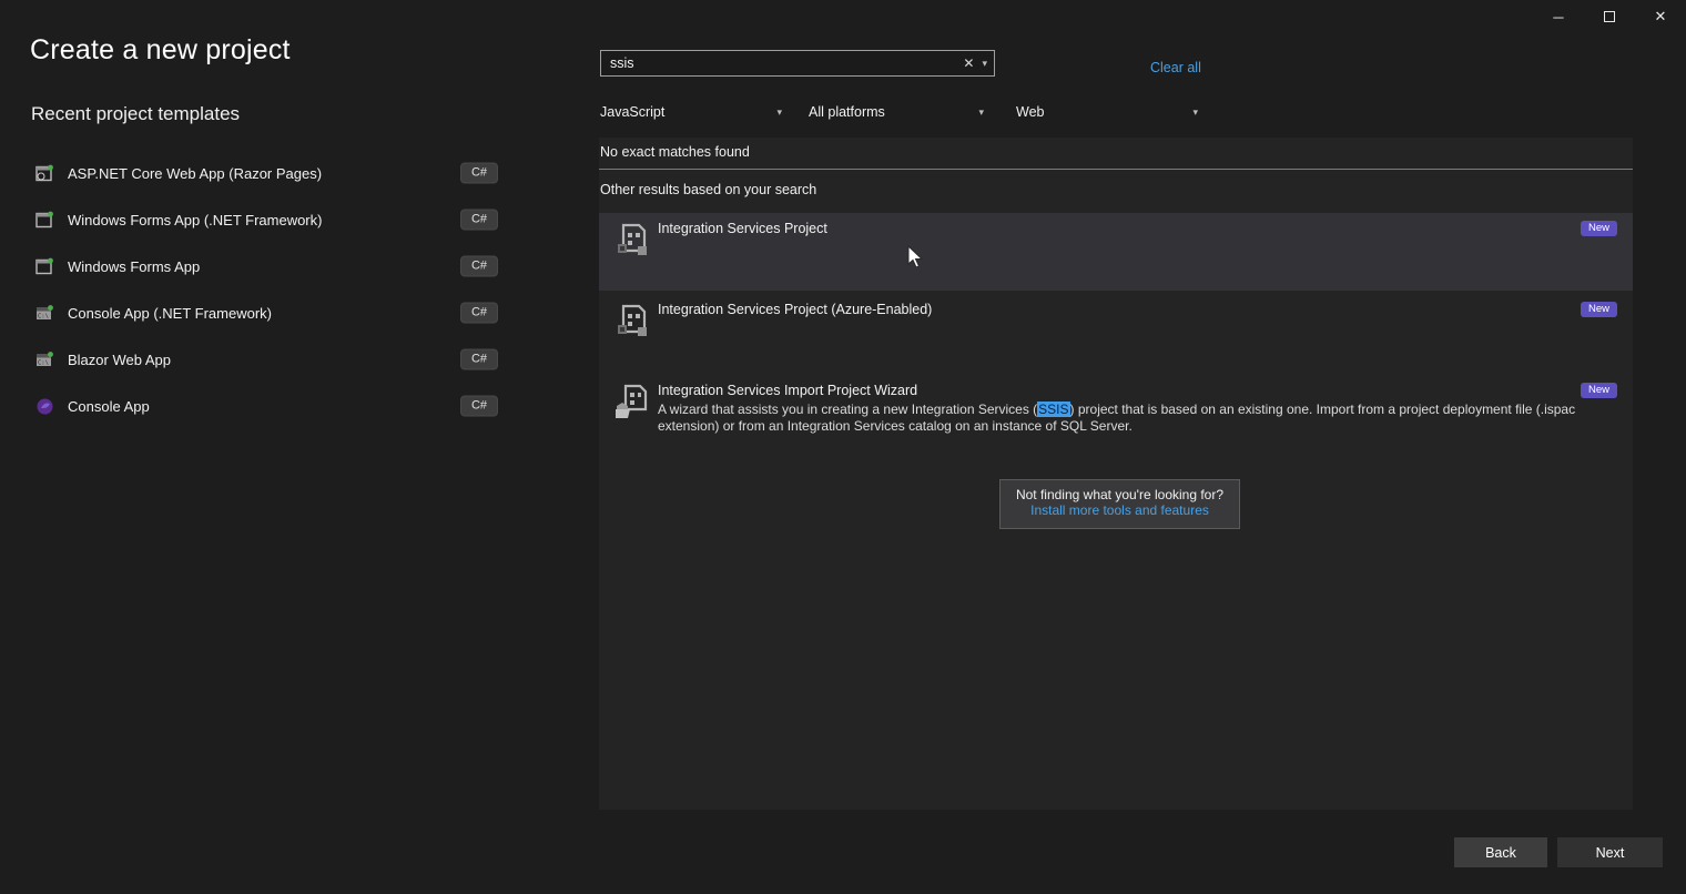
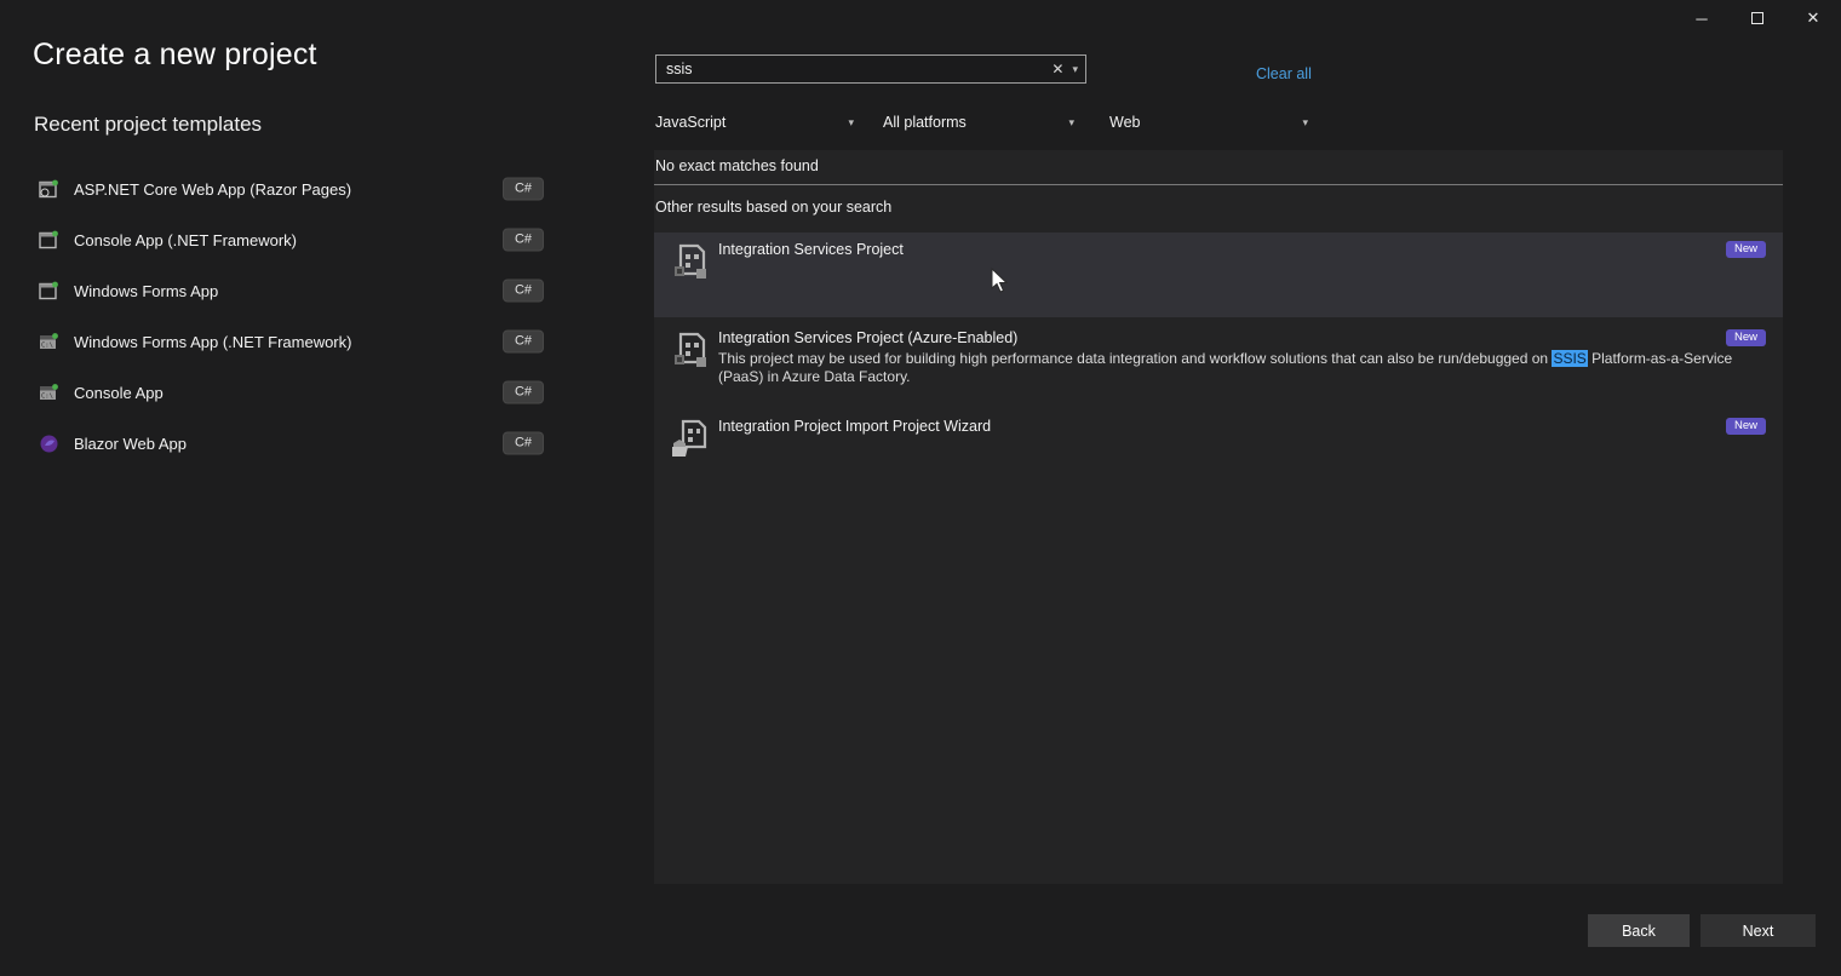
  ─
  ✕
  Create a new project
  Recent project templates
  ASP.NET Core Web App (Razor Pages)
  C#
- Windows Forms App (.NET Framework)
+ Console App (.NET Framework)
  C#
  Windows Forms App
  C#
- Console App (.NET Framework)
+ Windows Forms App (.NET Framework)
  C#
- Blazor Web App
+ Console App
  C#
- Console App
+ Blazor Web App
  C#
  ssis
  ✕
  ▾
  Clear all
  JavaScript
  ▾
  All platforms
  ▾
  Web
  ▾
  No exact matches found
  Other results based on your search
  Integration Services Project
  New
  Integration Services Project (Azure-Enabled)
+ This project may be used for building high performance data integration and workflow solutions that can also be run/debugged on SSIS Platform-as-a-Service (PaaS) in Azure Data Factory.
  New
- Integration Services Import Project Wizard
+ Integration Project Import Project Wizard
- A wizard that assists you in creating a new Integration Services (SSIS) project that is based on an existing one. Import from a project deployment file (.ispac extension) or from an Integration Services catalog on an instance of SQL Server.
  New
- Not finding what you're looking for?
- Install more tools and features
  Back
  Next
